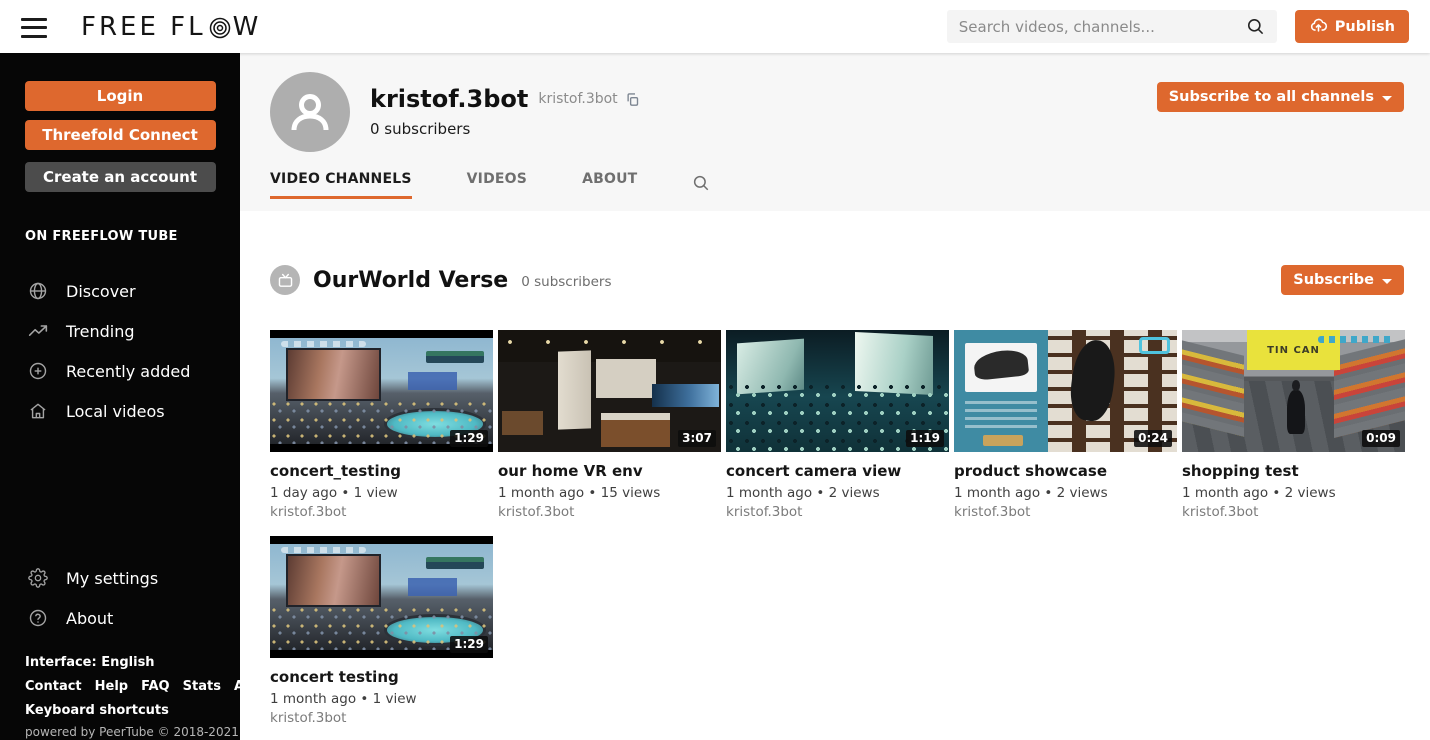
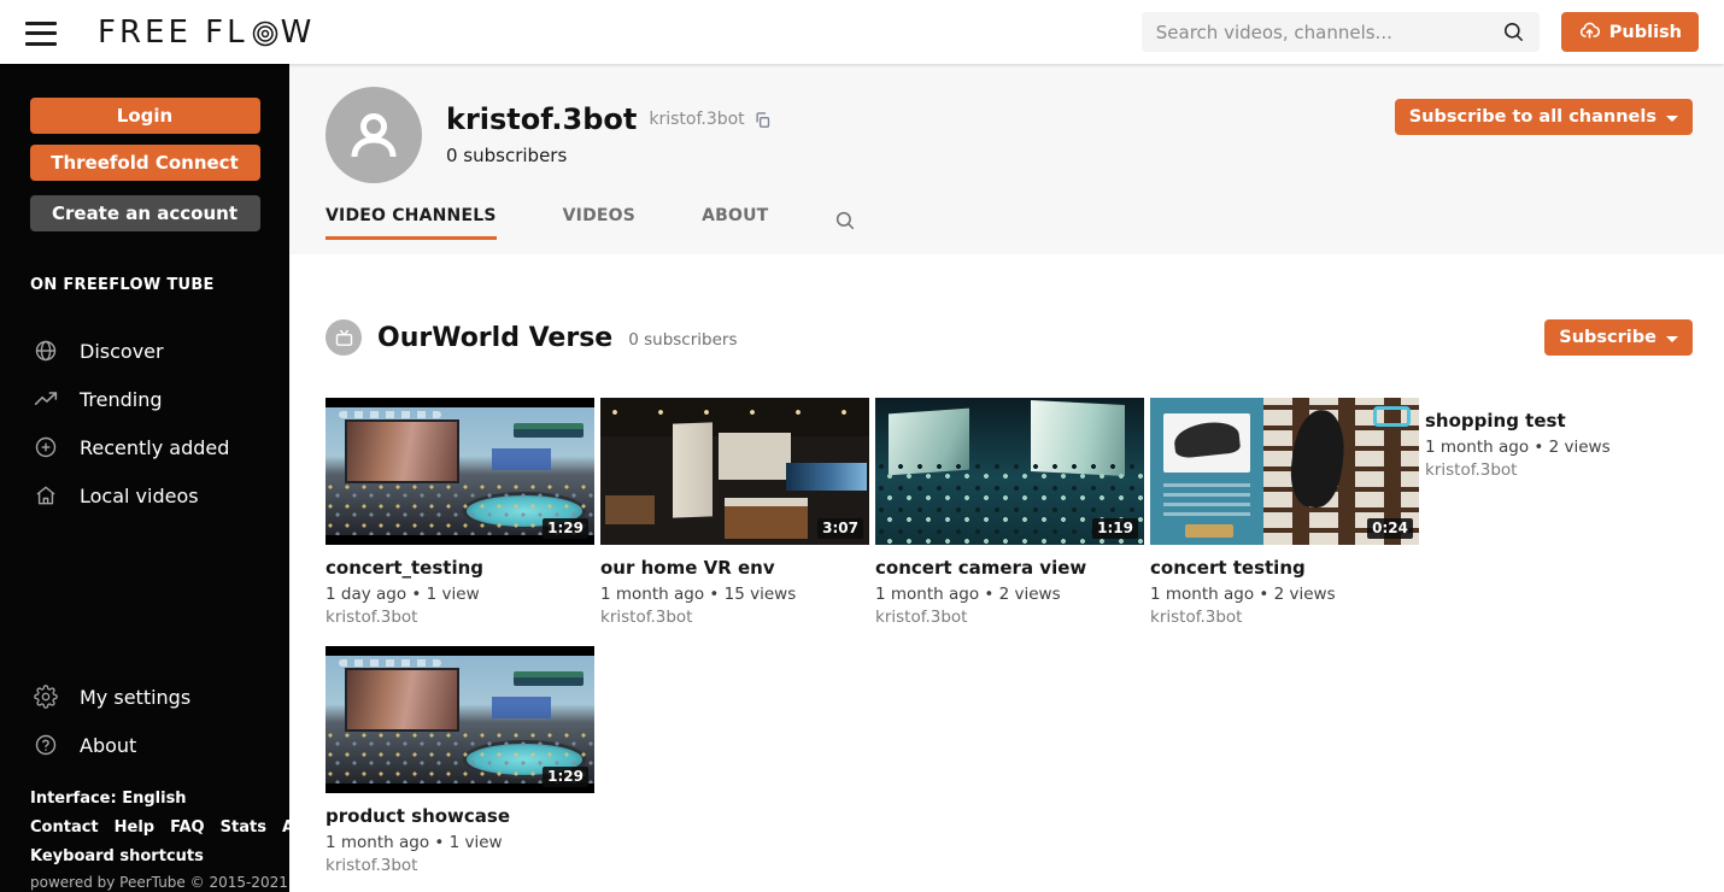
  FREE FL
  W
  Search videos, channels...
  Publish
  Login
  Threefold Connect
  Create an account
  ON FREEFLOW TUBE
  Discover
  Trending
  Recently added
  Local videos
  My settings
  About
  Interface: English
  Contact
  Help
  FAQ
  Stats
  API
  Keyboard shortcuts
- powered by PeerTube © 2018-2021
+ powered by PeerTube © 2015-2021
  kristof.3bot
  kristof.3bot
  0 subscribers
  VIDEO CHANNELS
  VIDEOS
  ABOUT
  Subscribe to all channels
  OurWorld Verse
  0 subscribers
  Subscribe
  1:29
  concert_testing
  1 day ago • 1 view
  kristof.3bot
  3:07
  our home VR env
  1 month ago • 15 views
  kristof.3bot
  1:19
  concert camera view
  1 month ago • 2 views
  kristof.3bot
  0:24
- product showcase
+ concert testing
  1 month ago • 2 views
  kristof.3bot
- TIN CAN
- 0:09
  shopping test
  1 month ago • 2 views
  kristof.3bot
  1:29
- concert testing
+ product showcase
  1 month ago • 1 view
  kristof.3bot
